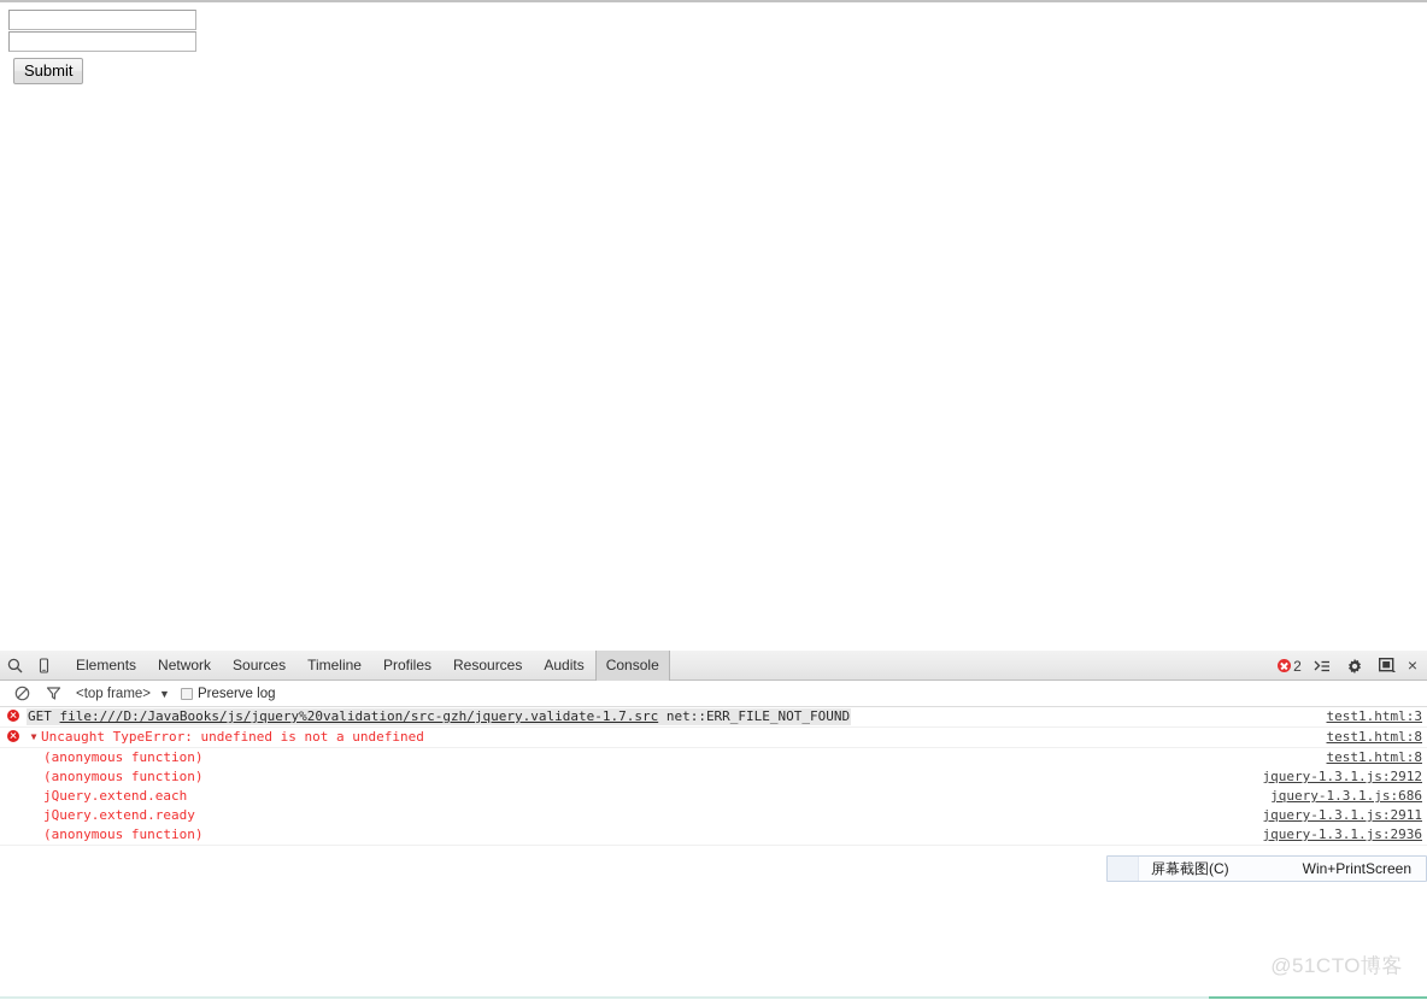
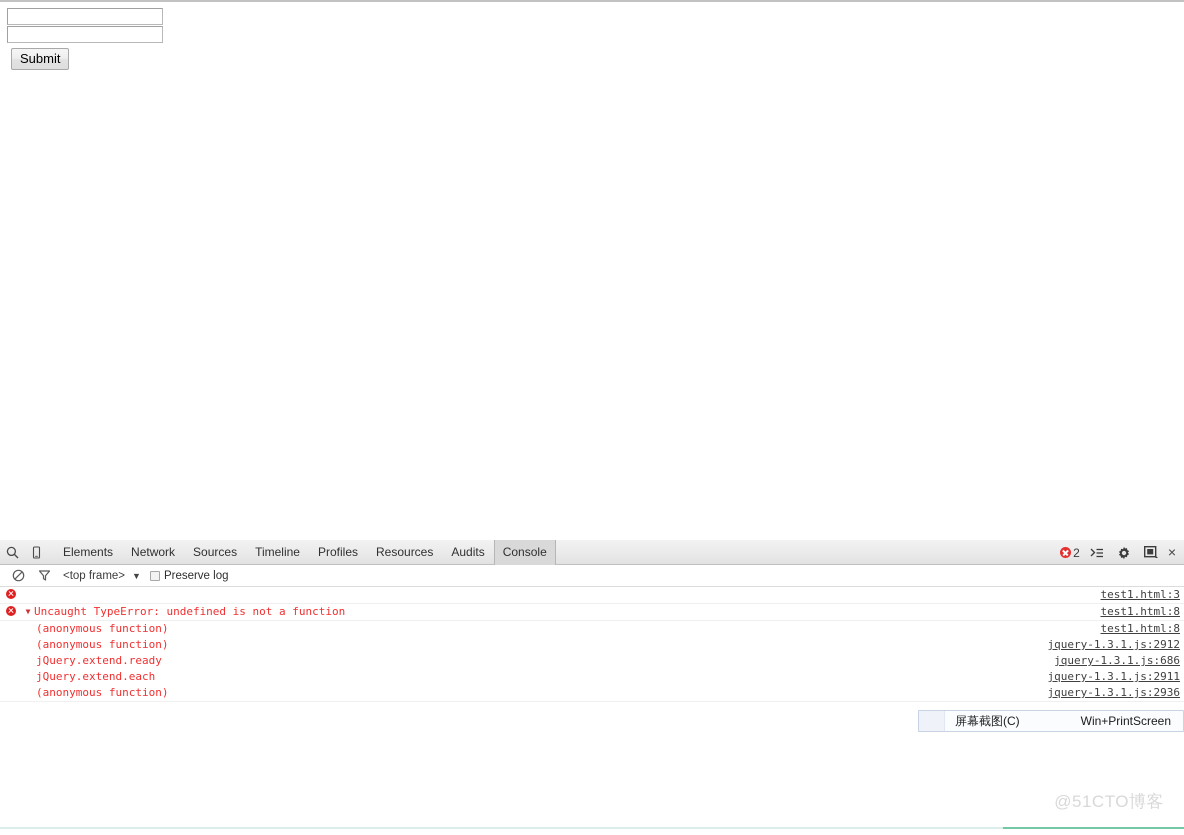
  Submit
  Elements
  Network
  Sources
  Timeline
  Profiles
  Resources
  Audits
  Console
  2
  ×
  <top frame>
  ▼
  Preserve log
- GET file:///D:/JavaBooks/js/jquery%20validation/src-gzh/jquery.validate-1.7.src net::ERR_FILE_NOT_FOUND
  test1.html:3
  ▼
- Uncaught TypeError: undefined is not a undefined
+ Uncaught TypeError: undefined is not a function
  test1.html:8
  (anonymous function)
  test1.html:8
  (anonymous function)
  jquery-1.3.1.js:2912
- jQuery.extend.each
+ jQuery.extend.ready
  jquery-1.3.1.js:686
- jQuery.extend.ready
+ jQuery.extend.each
  jquery-1.3.1.js:2911
  (anonymous function)
  jquery-1.3.1.js:2936
  屏幕截图(C)
  Win+PrintScreen
  @51CTO博客
